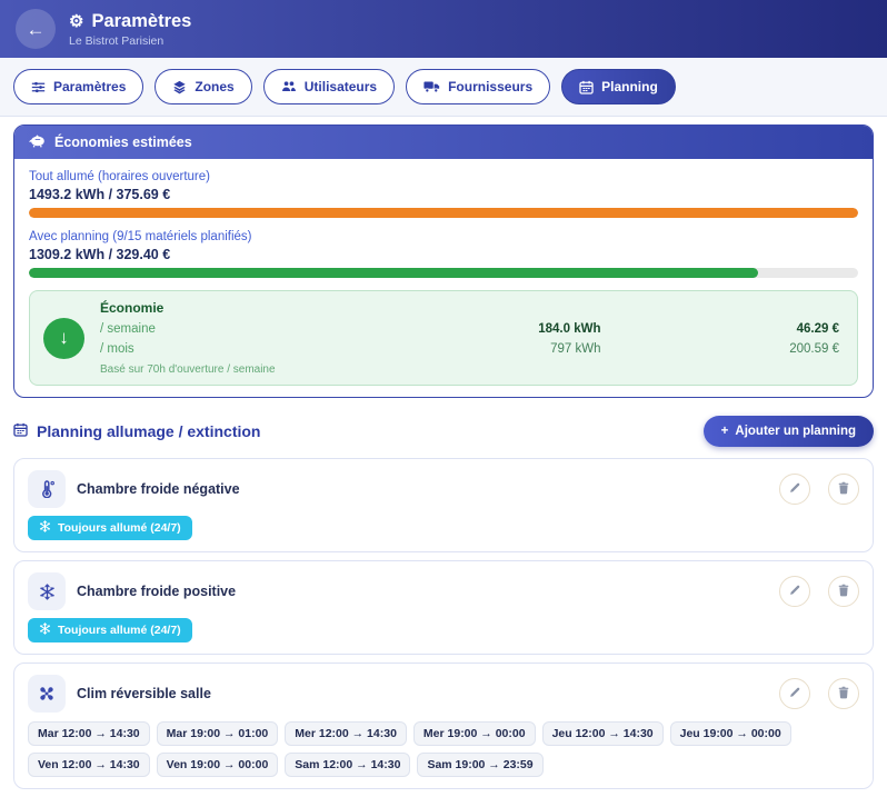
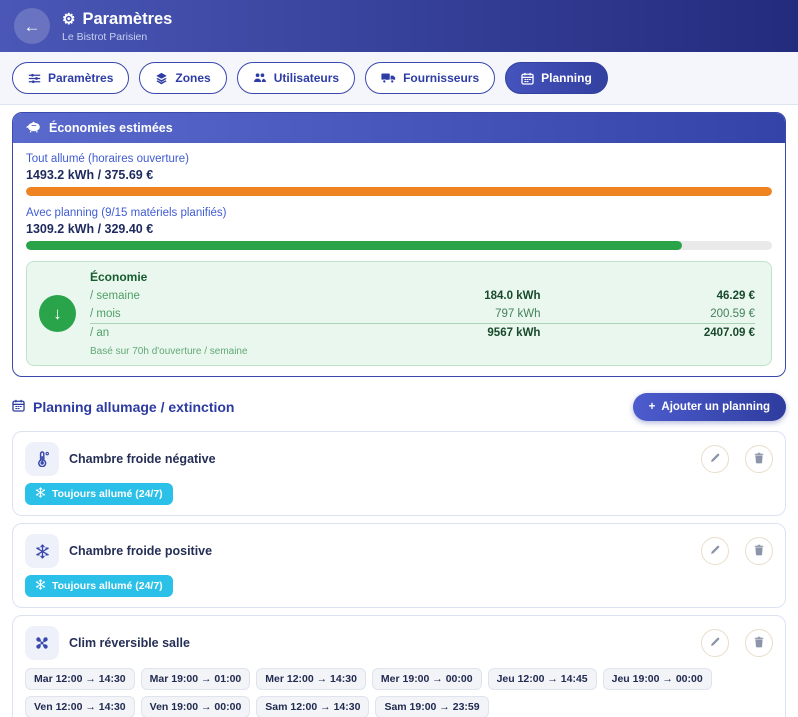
  ←
  ⚙
  Paramètres
  Le Bistrot Parisien
  Paramètres
  Zones
  Utilisateurs
  Fournisseurs
  Planning
  Économies estimées
  Tout allumé (horaires ouverture)
  1493.2 kWh / 375.69 €
  Avec planning (9/15 matériels planifiés)
  1309.2 kWh / 329.40 €
  ↓
  Économie
  / semaine
  184.0 kWh
  46.29 €
  / mois
  797 kWh
  200.59 €
+ / an
+ 9567 kWh
+ 2407.09 €
  Basé sur 70h d'ouverture / semaine
  Planning allumage / extinction
  +
  Ajouter un planning
  Chambre froide négative
  Toujours allumé (24/7)
  Chambre froide positive
  Toujours allumé (24/7)
  Clim réversible salle
  Mar 12:00 → 14:30
  Mar 19:00 → 01:00
  Mer 12:00 → 14:30
  Mer 19:00 → 00:00
- Jeu 12:00 → 14:30
+ Jeu 12:00 → 14:45
  Jeu 19:00 → 00:00
  Ven 12:00 → 14:30
  Ven 19:00 → 00:00
  Sam 12:00 → 14:30
  Sam 19:00 → 23:59
